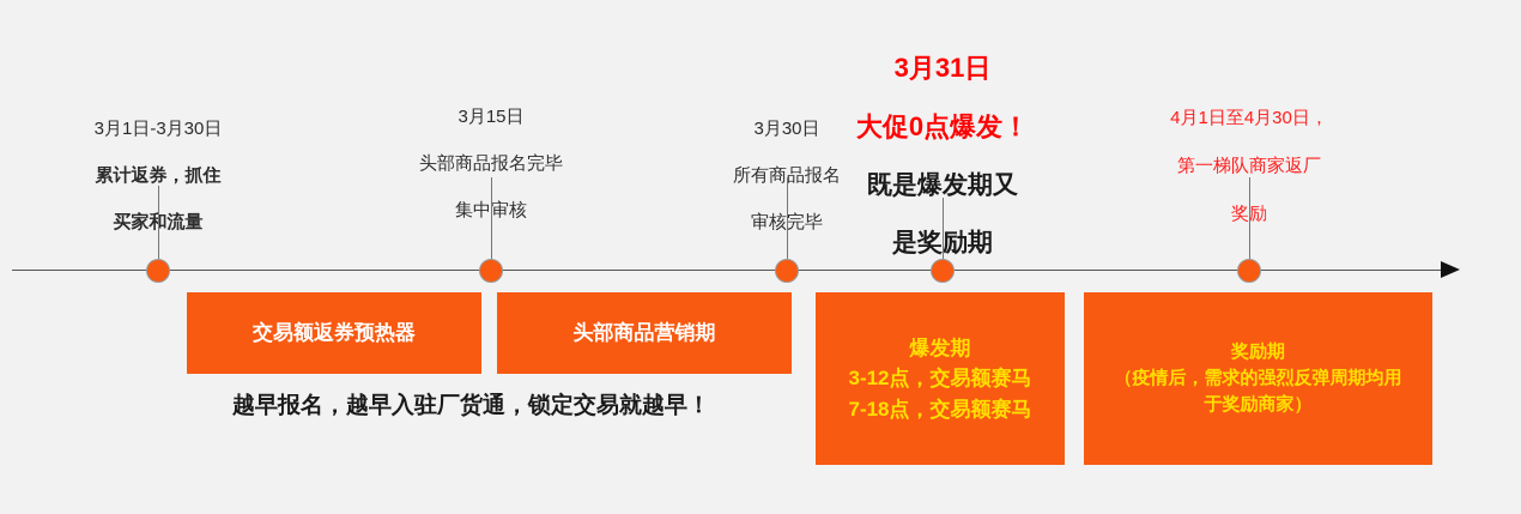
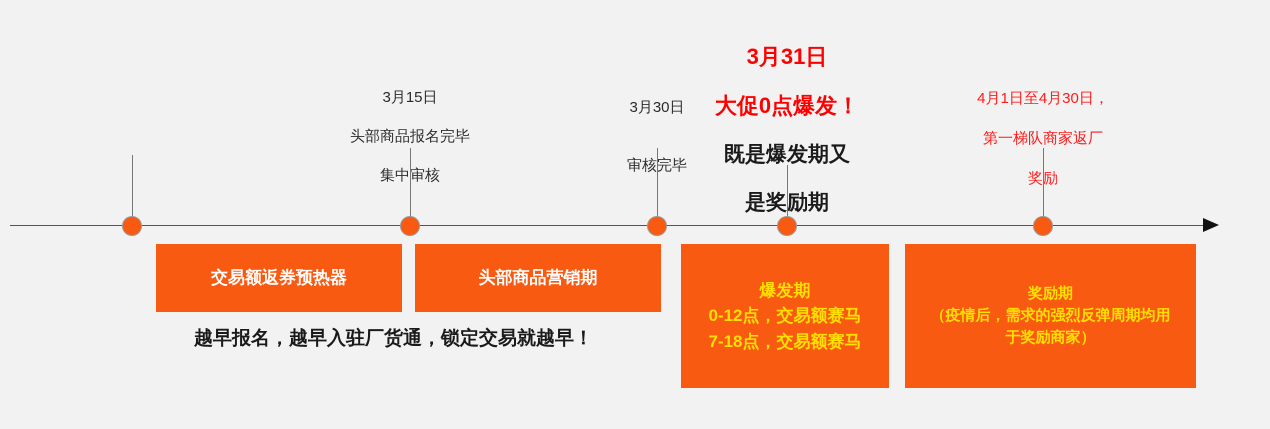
- 3月1日-3月30日
- 累计返券，抓住
- 买家和流量
  3月15日
  头部商品报名完毕
  集中审核
  3月30日
- 所有商品报名
  审核完毕
  3月31日
  大促0点爆发！
  既是爆发期又
  是奖励期
  4月1日至4月30日，
  第一梯队商家返厂
  奖励
  交易额返券预热器
  头部商品营销期
  爆发期
- 3-12点，交易额赛马
+ 0-12点，交易额赛马
  7-18点，交易额赛马
  奖励期
  （疫情后，需求的强烈反弹周期均用
  于奖励商家）
  越早报名，越早入驻厂货通，锁定交易就越早！
